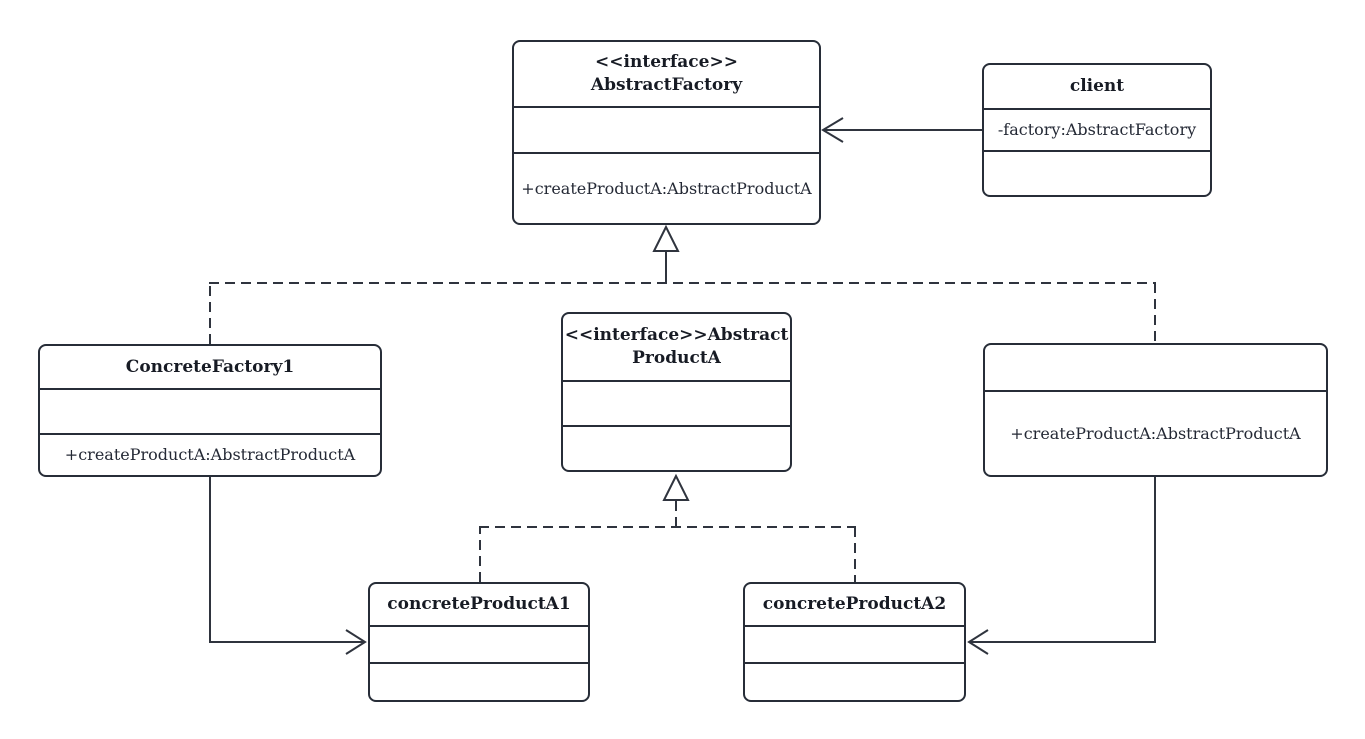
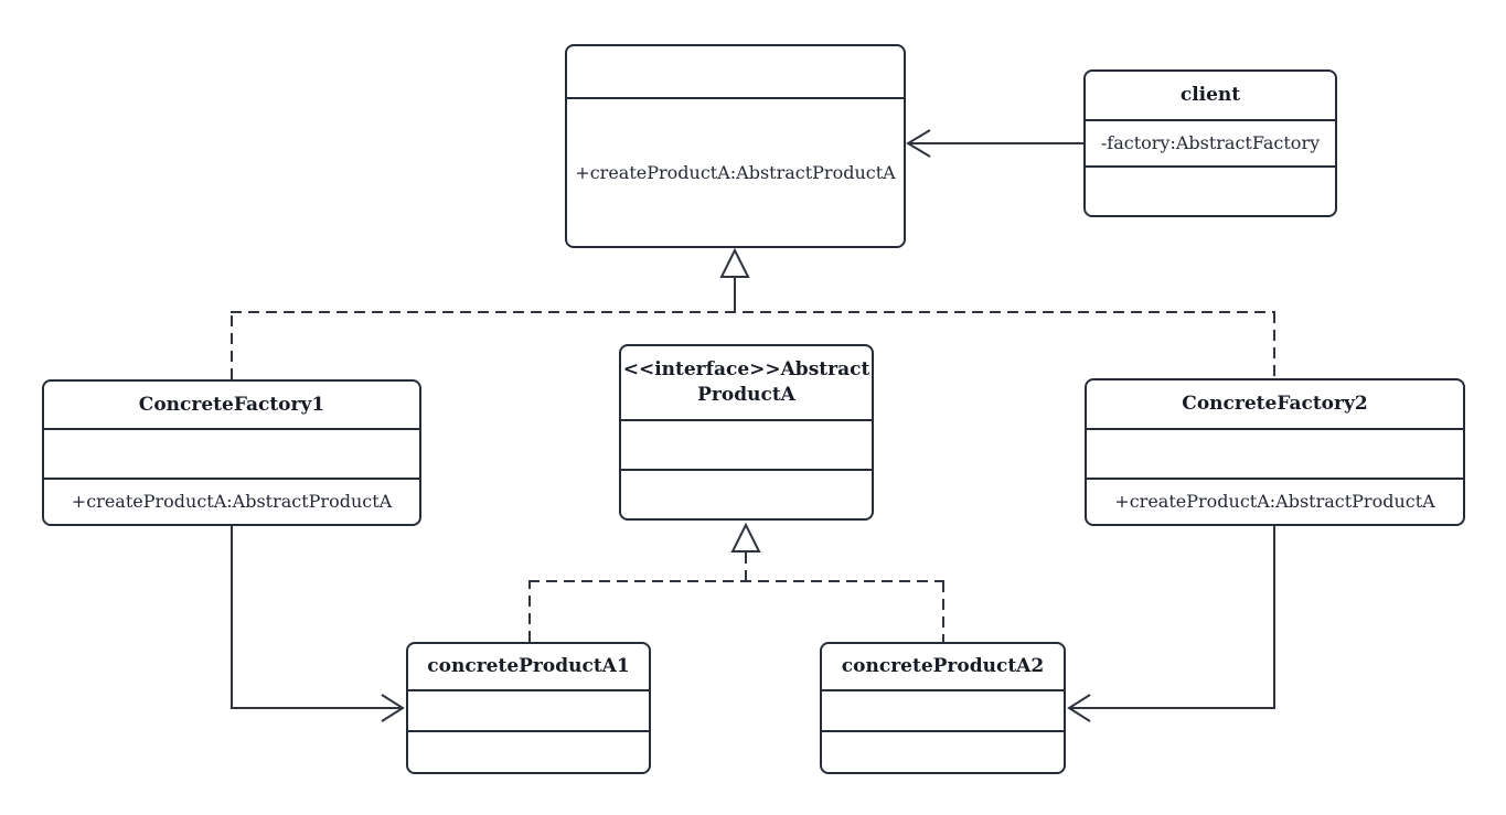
- <<interface>>
- AbstractFactory
  +createProductA:AbstractProductA
  client
  -factory:AbstractFactory
  <<interface>>Abstract
  ProductA
  ConcreteFactory1
  +createProductA:AbstractProductA
+ ConcreteFactory2
  +createProductA:AbstractProductA
  concreteProductA1
  concreteProductA2
